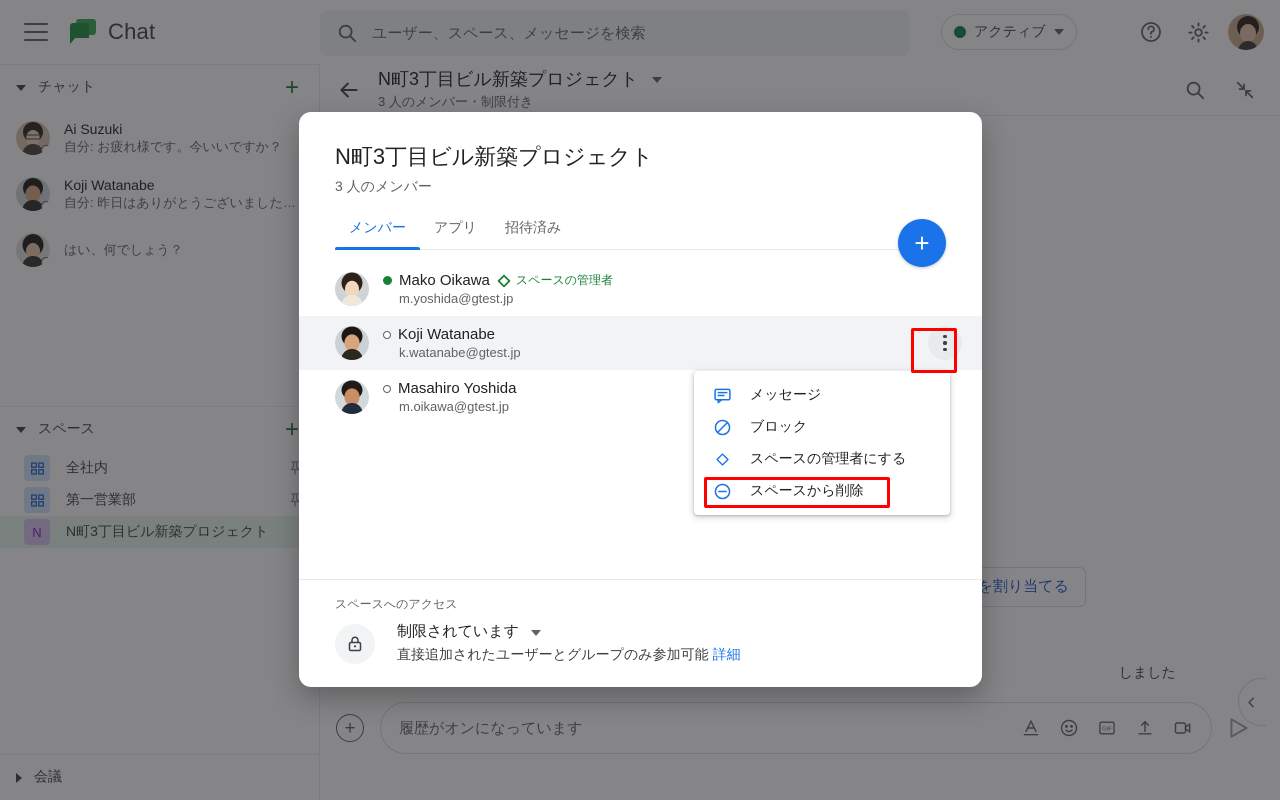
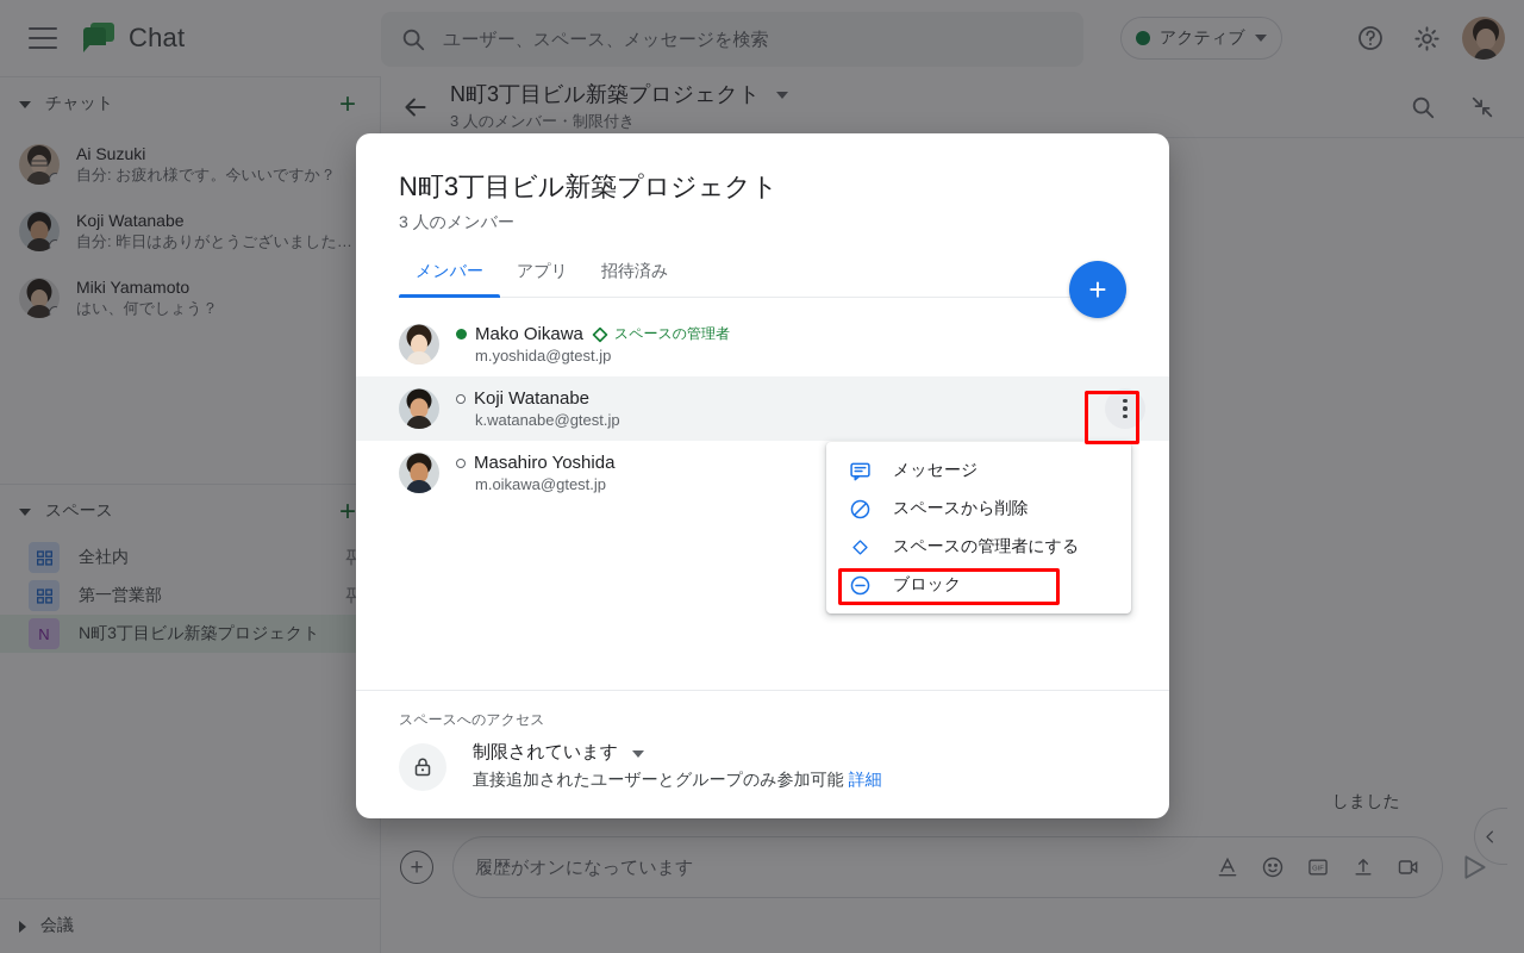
  Chat
  ユーザー、スペース、メッセージを検索
  アクティブ
  チャット
  +
  Ai Suzuki
  自分: お疲れ様です。今いいですか？
  Koji Watanabe
  自分: 昨日はありがとうございました…
+ Miki Yamamoto
  はい、何でしょう？
  スペース
  +
  全社内
  第一営業部
  N
  N町3丁目ビル新築プロジェクト
  会議
  N町3丁目ビル新築プロジェクト
  3 人のメンバー・制限付き
- を割り当てる
  しました
  +
  履歴がオンになっています
  N町3丁目ビル新築プロジェクト
  3 人のメンバー
  メンバー
  アプリ
  招待済み
  +
  Mako Oikawa
  スペースの管理者
  m.yoshida@gtest.jp
  Koji Watanabe
  k.watanabe@gtest.jp
  Masahiro Yoshida
  m.oikawa@gtest.jp
  スペースへのアクセス
  制限されています
  直接追加されたユーザーとグループのみ参加可能 詳細
  メッセージ
- ブロック
+ スペースから削除
  スペースの管理者にする
- スペースから削除
+ ブロック
